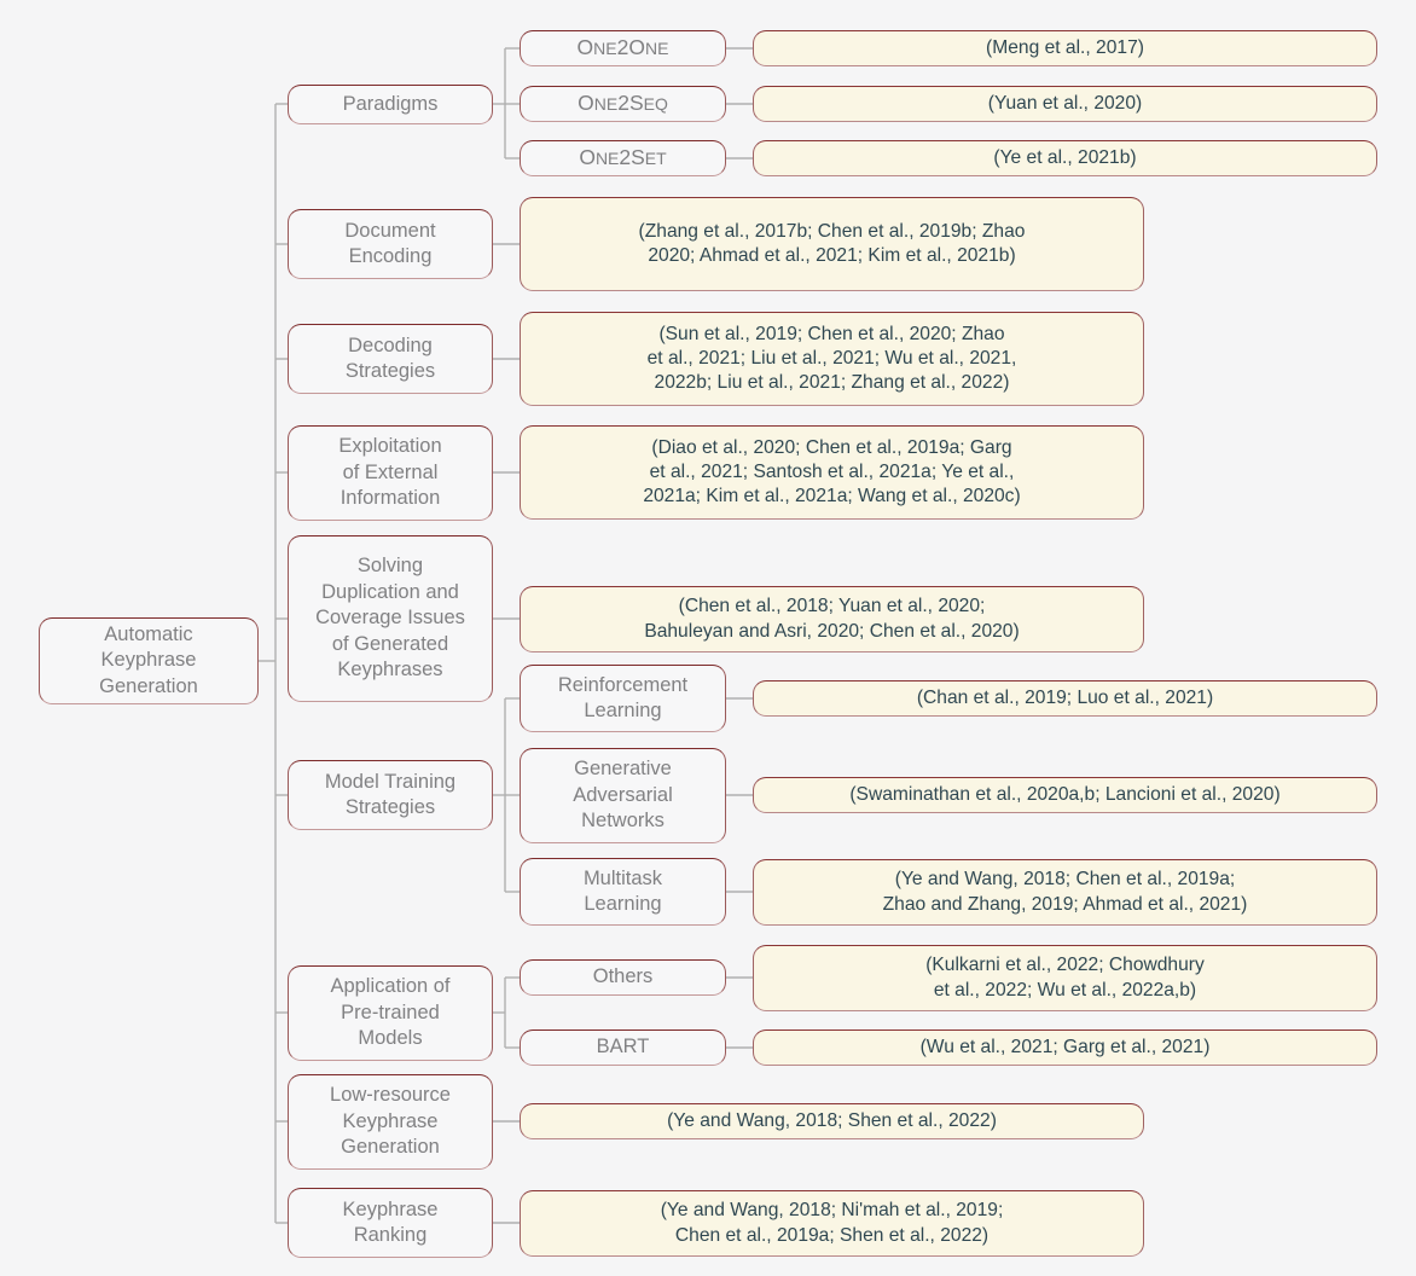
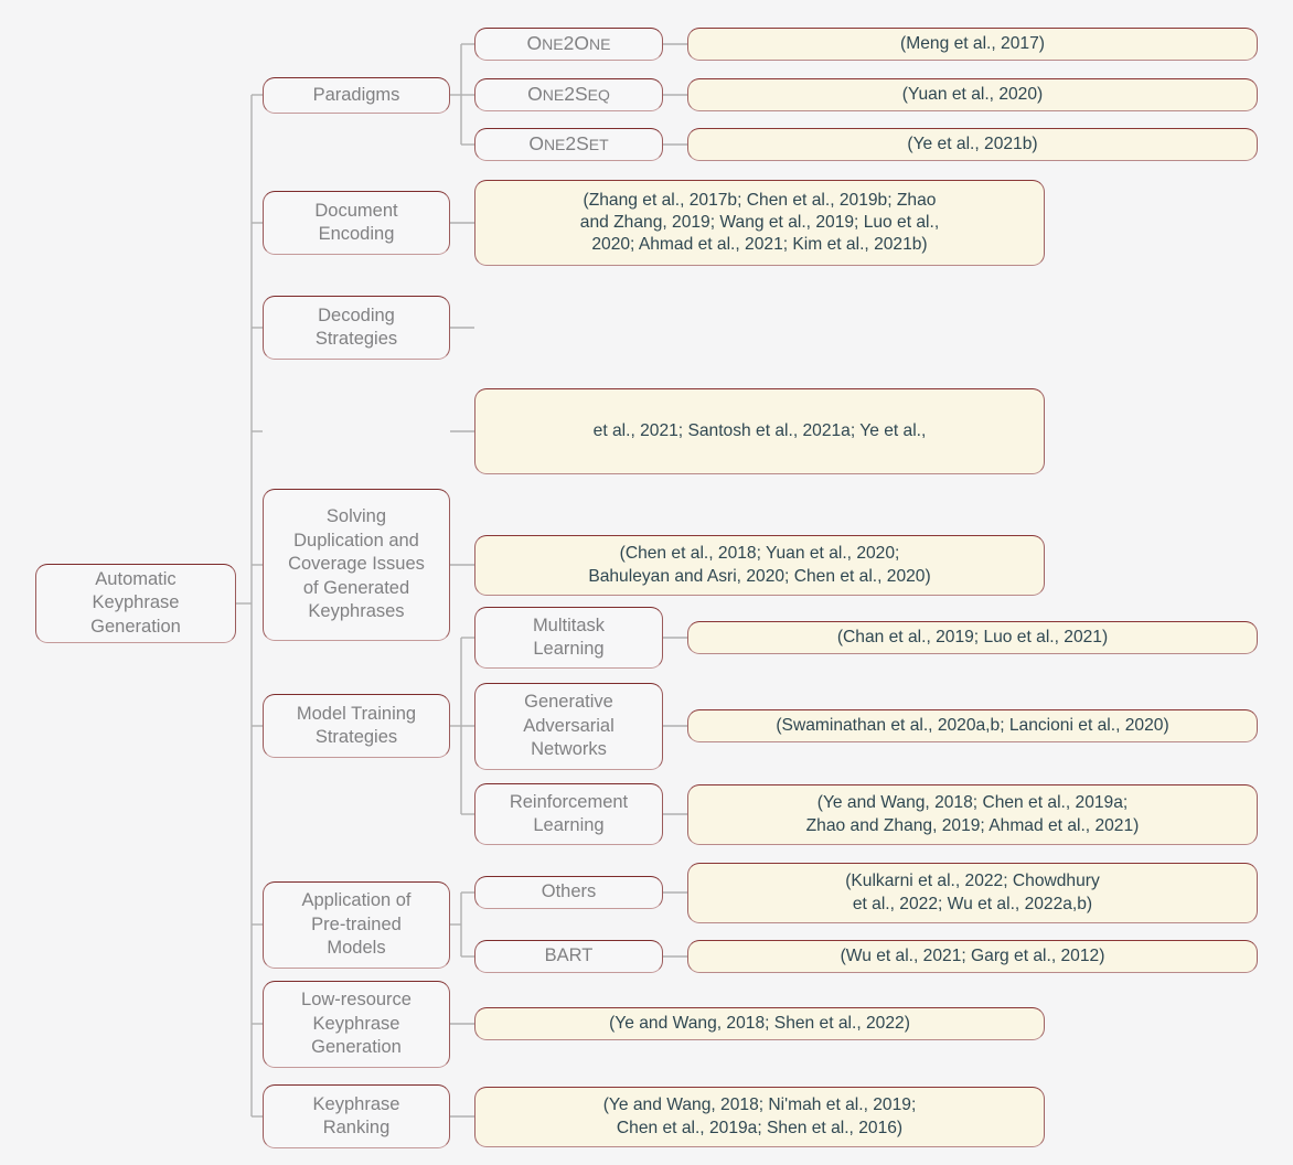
  Automatic
  Keyphrase
  Generation
  Paradigms
  ONE2ONE
  (Meng et al., 2017)
  ONE2SEQ
  (Yuan et al., 2020)
  ONE2SET
  (Ye et al., 2021b)
  Document
  Encoding
  (Zhang et al., 2017b; Chen et al., 2019b; Zhao
+ and Zhang, 2019; Wang et al., 2019; Luo et al.,
  2020; Ahmad et al., 2021; Kim et al., 2021b)
  Decoding
  Strategies
- (Sun et al., 2019; Chen et al., 2020; Zhao
- et al., 2021; Liu et al., 2021; Wu et al., 2021,
- 2022b; Liu et al., 2021; Zhang et al., 2022)
- Exploitation
- of External
- Information
- (Diao et al., 2020; Chen et al., 2019a; Garg
  et al., 2021; Santosh et al., 2021a; Ye et al.,
- 2021a; Kim et al., 2021a; Wang et al., 2020c)
  Solving
  Duplication and
  Coverage Issues
  of Generated
  Keyphrases
  (Chen et al., 2018; Yuan et al., 2020;
  Bahuleyan and Asri, 2020; Chen et al., 2020)
  Model Training
  Strategies
- Reinforcement
+ Multitask
  Learning
  (Chan et al., 2019; Luo et al., 2021)
  Generative
  Adversarial
  Networks
  (Swaminathan et al., 2020a,b; Lancioni et al., 2020)
- Multitask
+ Reinforcement
  Learning
  (Ye and Wang, 2018; Chen et al., 2019a;
  Zhao and Zhang, 2019; Ahmad et al., 2021)
  Application of
  Pre-trained
  Models
  Others
  (Kulkarni et al., 2022; Chowdhury
  et al., 2022; Wu et al., 2022a,b)
  BART
- (Wu et al., 2021; Garg et al., 2021)
+ (Wu et al., 2021; Garg et al., 2012)
  Low-resource
  Keyphrase
  Generation
  (Ye and Wang, 2018; Shen et al., 2022)
  Keyphrase
  Ranking
  (Ye and Wang, 2018; Ni'mah et al., 2019;
- Chen et al., 2019a; Shen et al., 2022)
+ Chen et al., 2019a; Shen et al., 2016)
